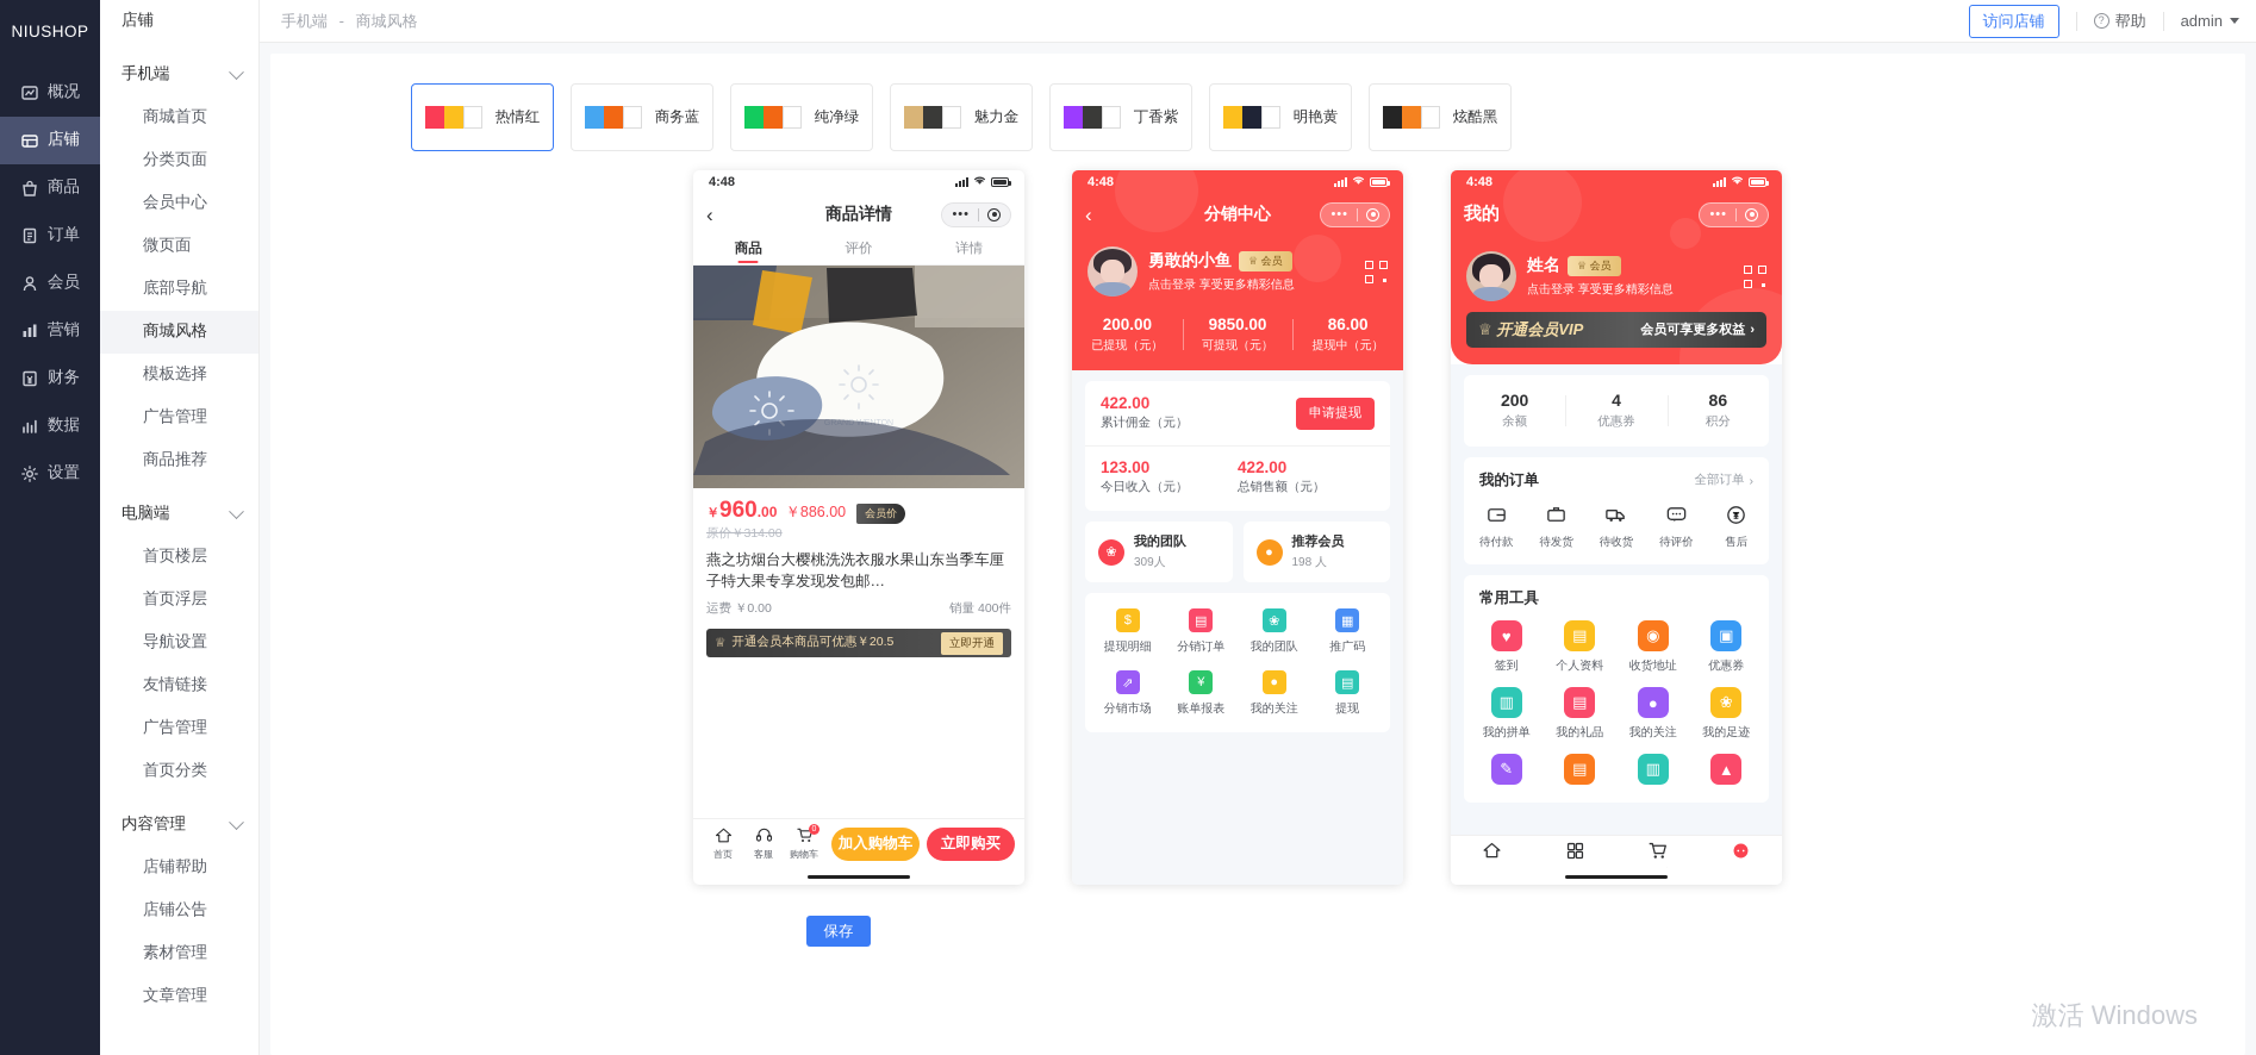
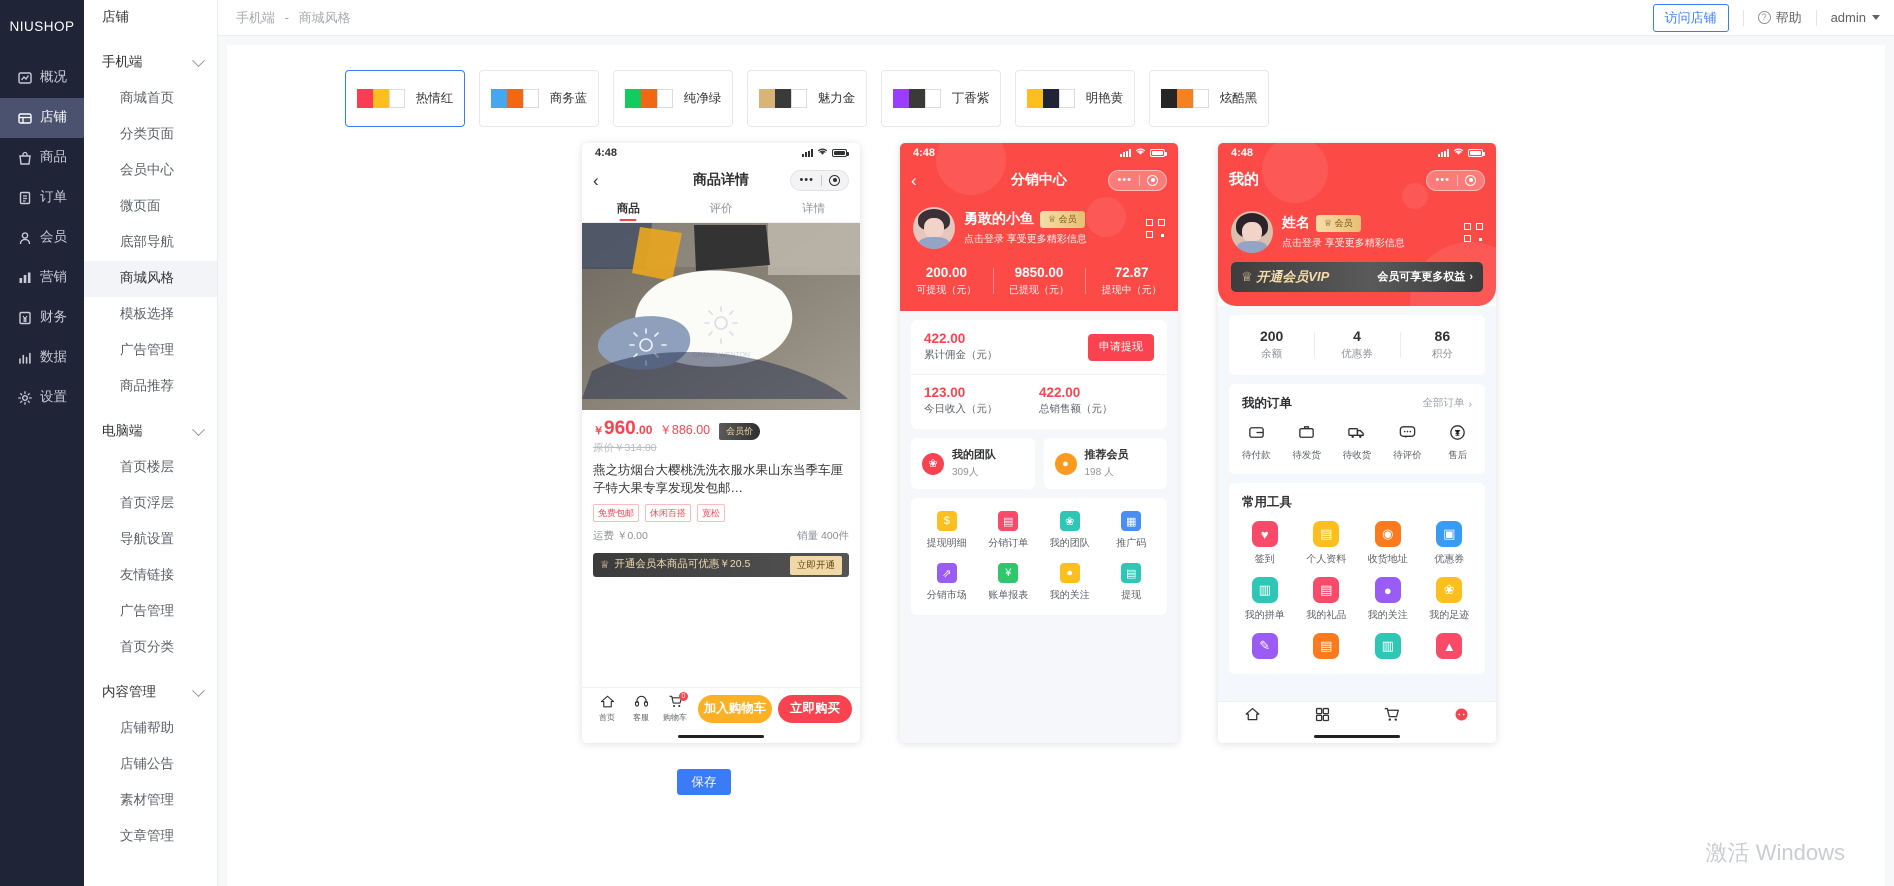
  NIUSHOP
  概况
  店铺
  商品
  订单
  会员
  营销
  财务
  数据
  设置
  店铺
  手机端
  商城首页
  分类页面
  会员中心
  微页面
  底部导航
  商城风格
  模板选择
  广告管理
  商品推荐
  电脑端
  首页楼层
  首页浮层
  导航设置
  友情链接
  广告管理
  首页分类
  内容管理
  店铺帮助
  店铺公告
  素材管理
  文章管理
  手机端 - 商城风格
  访问店铺
  ?
  帮助
  admin
  热情红
  商务蓝
  纯净绿
  魅力金
  丁香紫
  明艳黄
  炫酷黑
  4:48
  ‹
  商品详情
  •••
  商品
  评价
  详情
  ￥960.00
  ￥886.00
  会员价
  原价￥314.00
  燕之坊烟台大樱桃洗洗衣服水果山东当季车厘子特大果专享发现发包邮…
+ 免费包邮
+ 休闲百搭
+ 宽松
  运费 ￥0.00
  销量 400件
  ♕
  开通会员本商品可优惠￥20.5
  立即开通
  首页
  客服
  购物车
  加入购物车
  立即购买
  4:48
  ‹
  分销中心
  •••
  勇敢的小鱼
  ♕ 会员
  点击登录 享受更多精彩信息
  200.00
- 已提现（元）
+ 可提现（元）
  9850.00
- 可提现（元）
+ 已提现（元）
- 86.00
+ 72.87
  提现中（元）
  422.00
  累计佣金（元）
  申请提现
  123.00
  今日收入（元）
  422.00
  总销售额（元）
  ❀
  我的团队
  309人
  ●
  推荐会员
  198 人
  $
  提现明细
  ▤
  分销订单
  ❀
  我的团队
  ▦
  推广码
  ⇗
  分销市场
  ¥
  账单报表
  ●
  我的关注
  ▤
  提现
  4:48
  我的
  •••
  姓名
  ♕ 会员
  点击登录 享受更多精彩信息
  ♕ 开通会员VIP
  会员可享更多权益
  ›
  200
  余额
  4
  优惠券
  86
  积分
  我的订单
  全部订单
  ›
  待付款
  待发货
  待收货
  待评价
  售后
  常用工具
  ♥
  签到
  ▤
  个人资料
  ◉
  收货地址
  ▣
  优惠券
  ▥
  我的拼单
  ▤
  我的礼品
  ●
  我的关注
  ❀
  我的足迹
  ✎
  ▤
  ▥
  ▲
  保存
  激活 Windows
